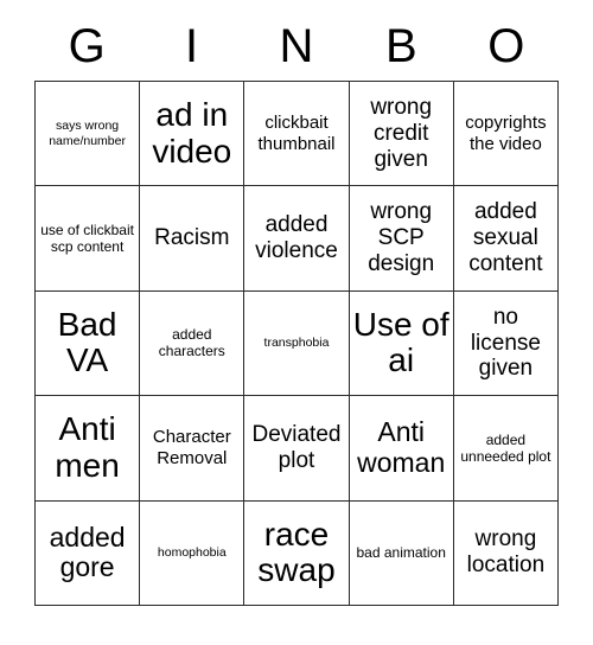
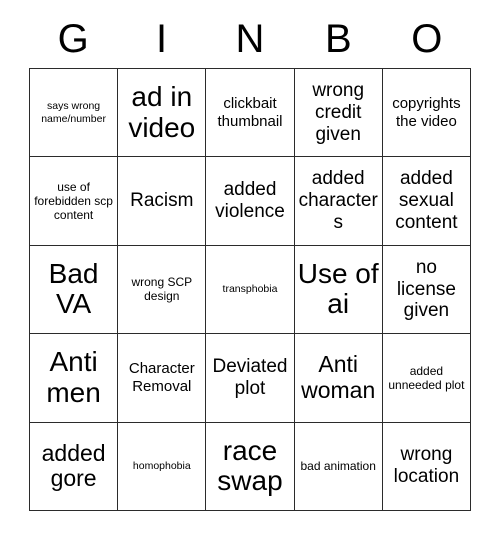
  G
  I
  N
  B
  O
  says wrong name/number
  ad in video
  clickbait thumbnail
  wrong credit given
  copyrights the video
- use of clickbait scp content
+ use of forebidden scp content
  Racism
  added violence
- wrong SCP design
+ added characters
  added sexual content
  Bad VA
- added characters
+ wrong SCP design
  transphobia
  Use of ai
  no license given
  Anti men
  Character Removal
  Deviated plot
  Anti woman
  added unneeded plot
  added gore
  homophobia
  race swap
  bad animation
  wrong location
